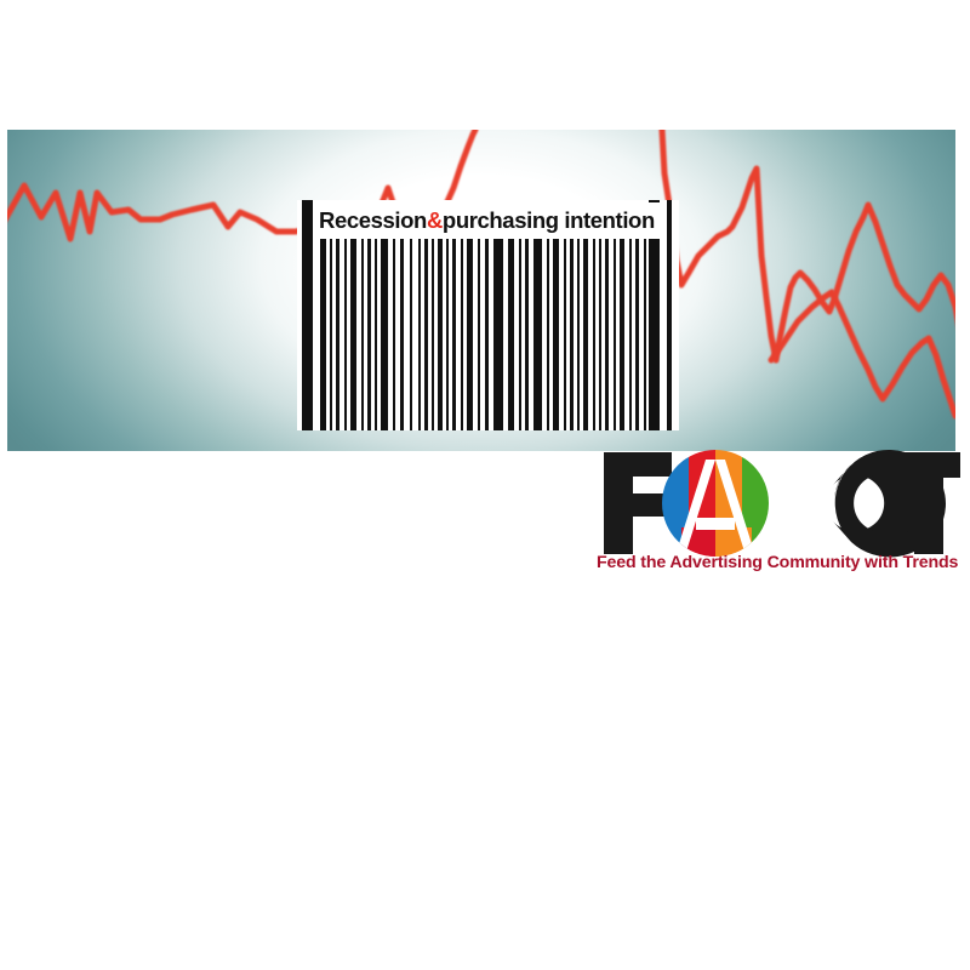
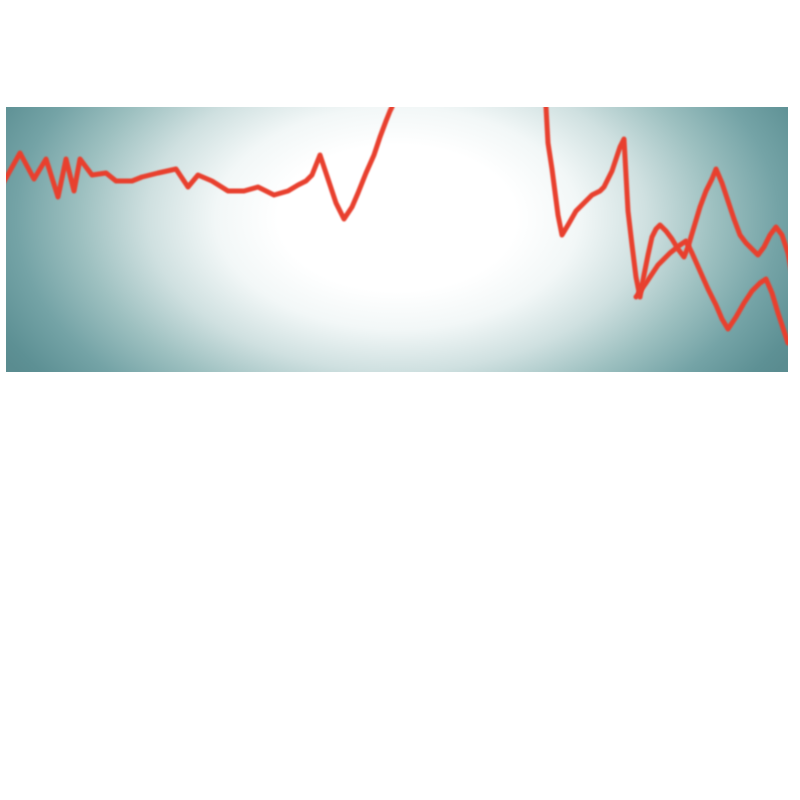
- Recession
- &
- purchasing intention
- Feed the Advertising Community with Trends
